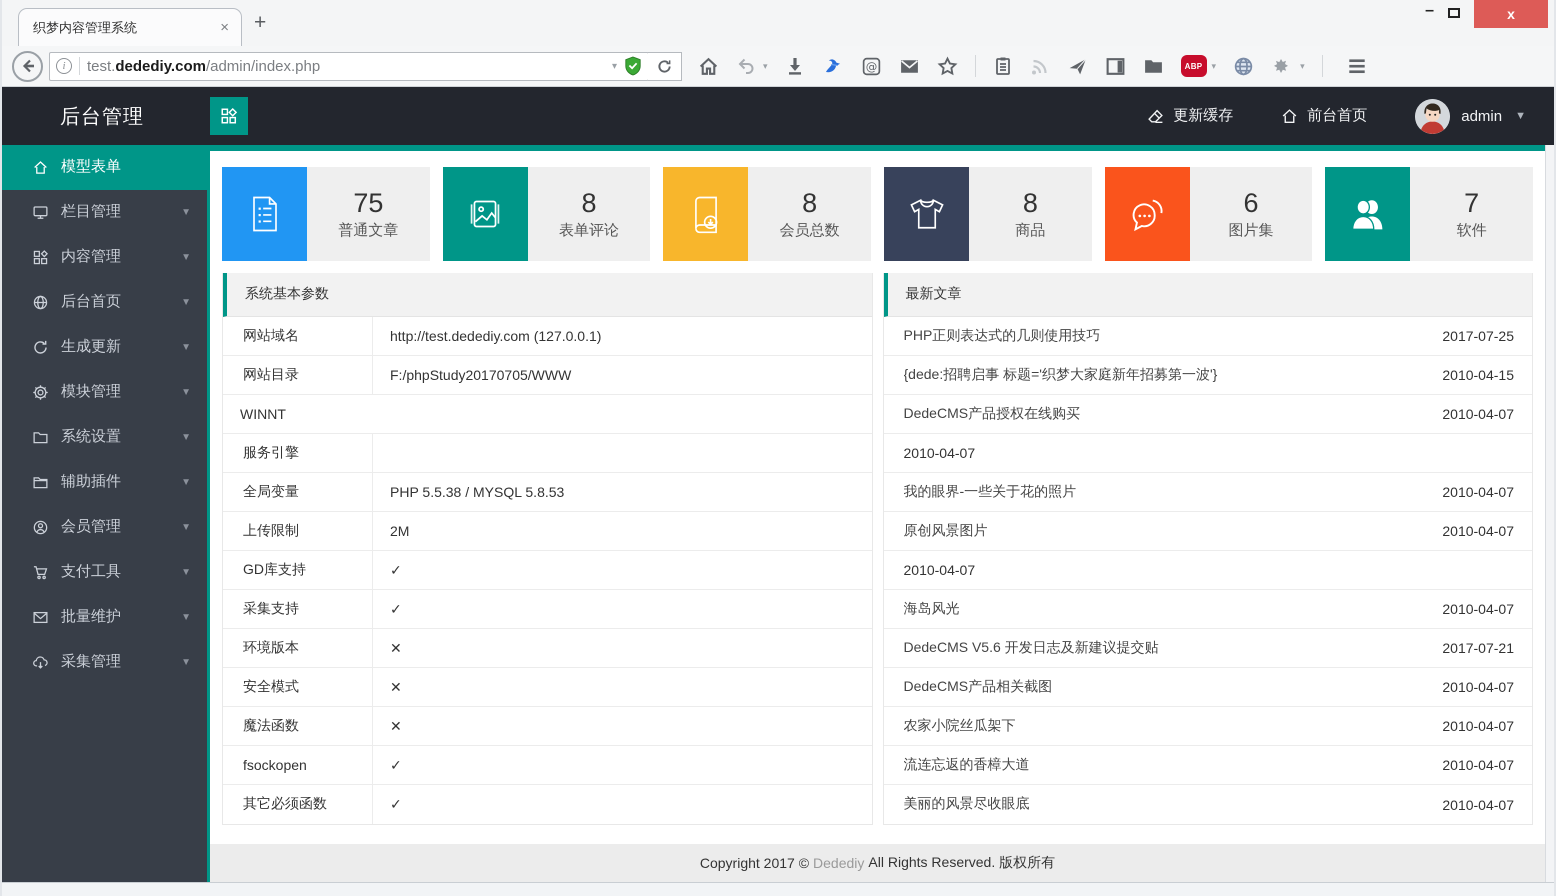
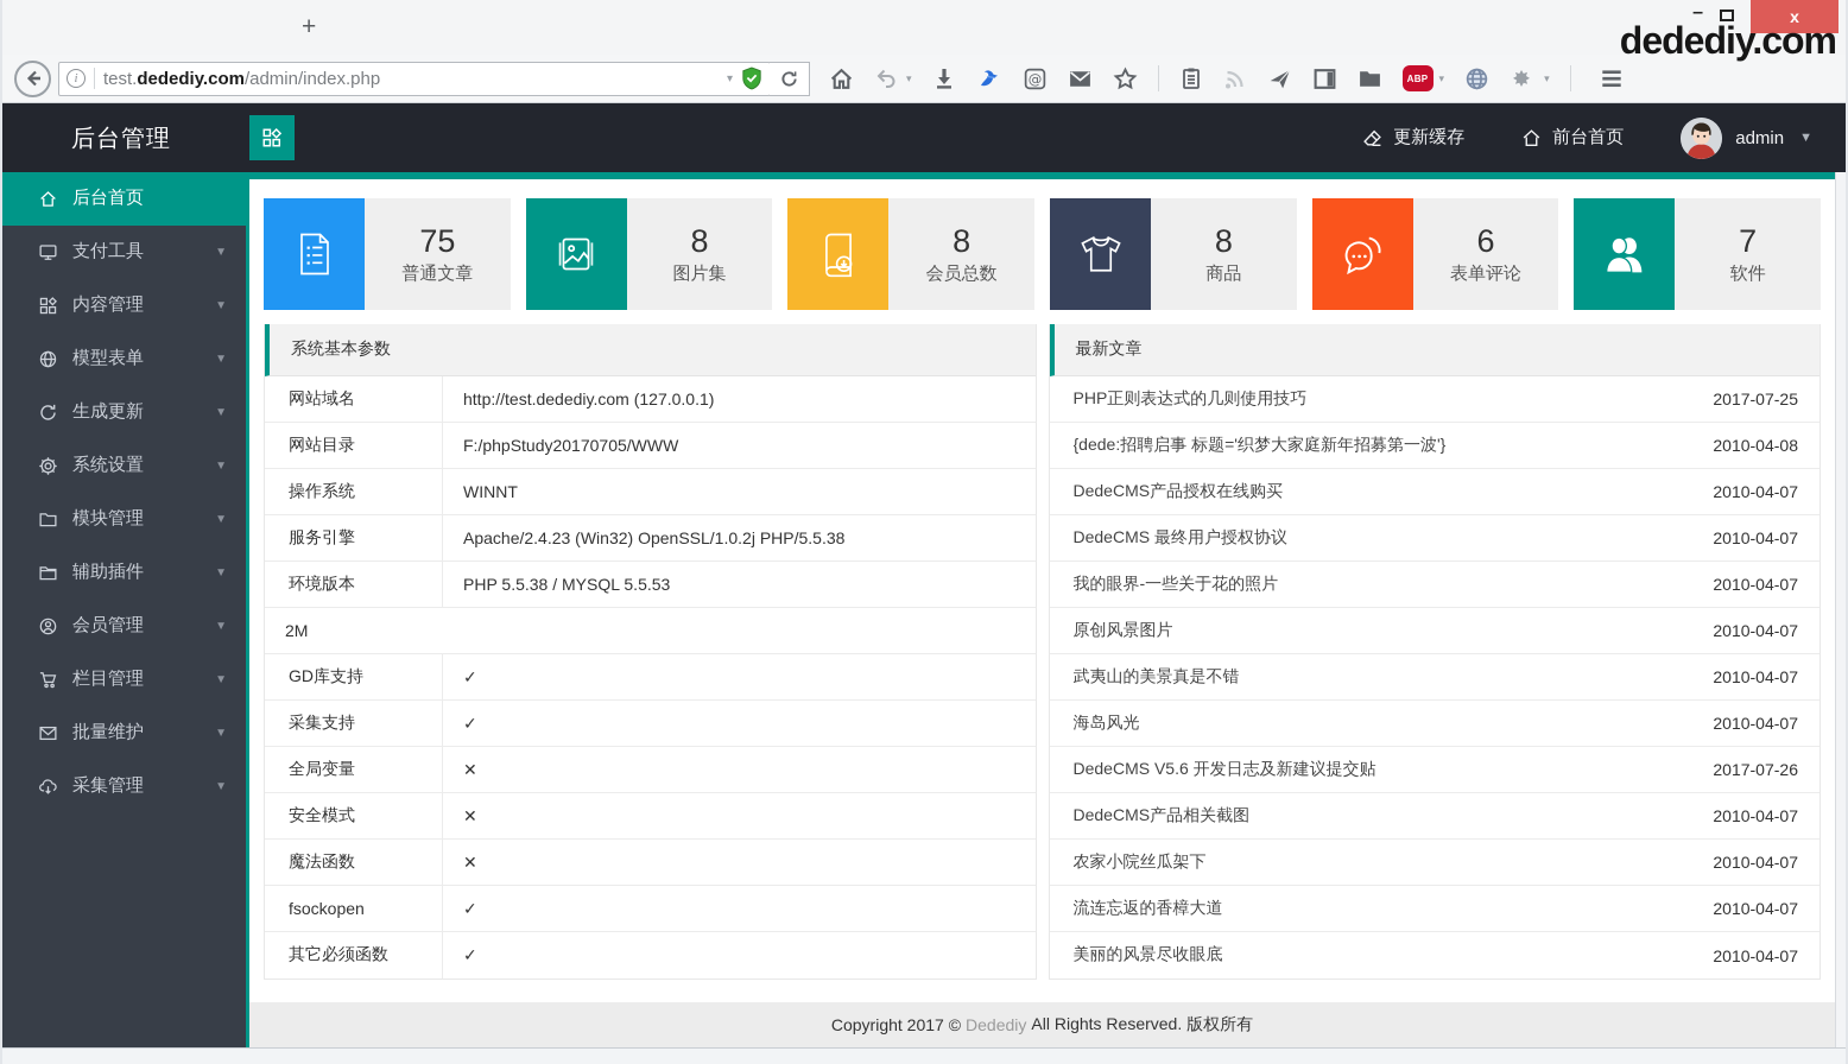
- 织梦内容管理系统
- ×
  +
  –
  x
+ dedediy.com
  i
  test.dedediy.com/admin/index.php
  ▾
  ▾
  @
  ABP
  ▾
  ▾
  后台管理
  更新缓存
  前台首页
  admin
  ▼
- 模型表单
+ 后台首页
- 栏目管理
+ 支付工具
  ▼
  内容管理
  ▼
- 后台首页
+ 模型表单
  ▼
  生成更新
  ▼
- 模块管理
+ 系统设置
  ▼
- 系统设置
+ 模块管理
  ▼
  辅助插件
  ▼
  会员管理
  ▼
- 支付工具
+ 栏目管理
  ▼
  批量维护
  ▼
  采集管理
  ▼
  75
  普通文章
  8
- 表单评论
+ 图片集
  8
  会员总数
  8
  商品
  6
- 图片集
+ 表单评论
  7
  软件
  系统基本参数
  网站域名
  http://test.dedediy.com (127.0.0.1)
  网站目录
  F:/phpStudy20170705/WWW
+ 操作系统
  WINNT
  服务引擎
+ Apache/2.4.23 (Win32) OpenSSL/1.0.2j PHP/5.5.38
- 全局变量
+ 环境版本
- PHP 5.5.38 / MYSQL 5.8.53
+ PHP 5.5.38 / MYSQL 5.5.53
- 上传限制
  2M
  GD库支持
  ✓
  采集支持
  ✓
- 环境版本
+ 全局变量
  ✕
  安全模式
  ✕
  魔法函数
  ✕
  fsockopen
  ✓
  其它必须函数
  ✓
  最新文章
  PHP正则表达式的几则使用技巧
  2017-07-25
  {dede:招聘启事 标题='织梦大家庭新年招募第一波'}
- 2010-04-15
+ 2010-04-08
  DedeCMS产品授权在线购买
  2010-04-07
+ DedeCMS 最终用户授权协议
  2010-04-07
  我的眼界-一些关于花的照片
  2010-04-07
  原创风景图片
  2010-04-07
+ 武夷山的美景真是不错
  2010-04-07
  海岛风光
  2010-04-07
  DedeCMS V5.6 开发日志及新建议提交贴
- 2017-07-21
+ 2017-07-26
  DedeCMS产品相关截图
  2010-04-07
  农家小院丝瓜架下
  2010-04-07
  流连忘返的香樟大道
  2010-04-07
  美丽的风景尽收眼底
  2010-04-07
  Copyright 2017 ©
  Dedediy
  All Rights Reserved. 版权所有
